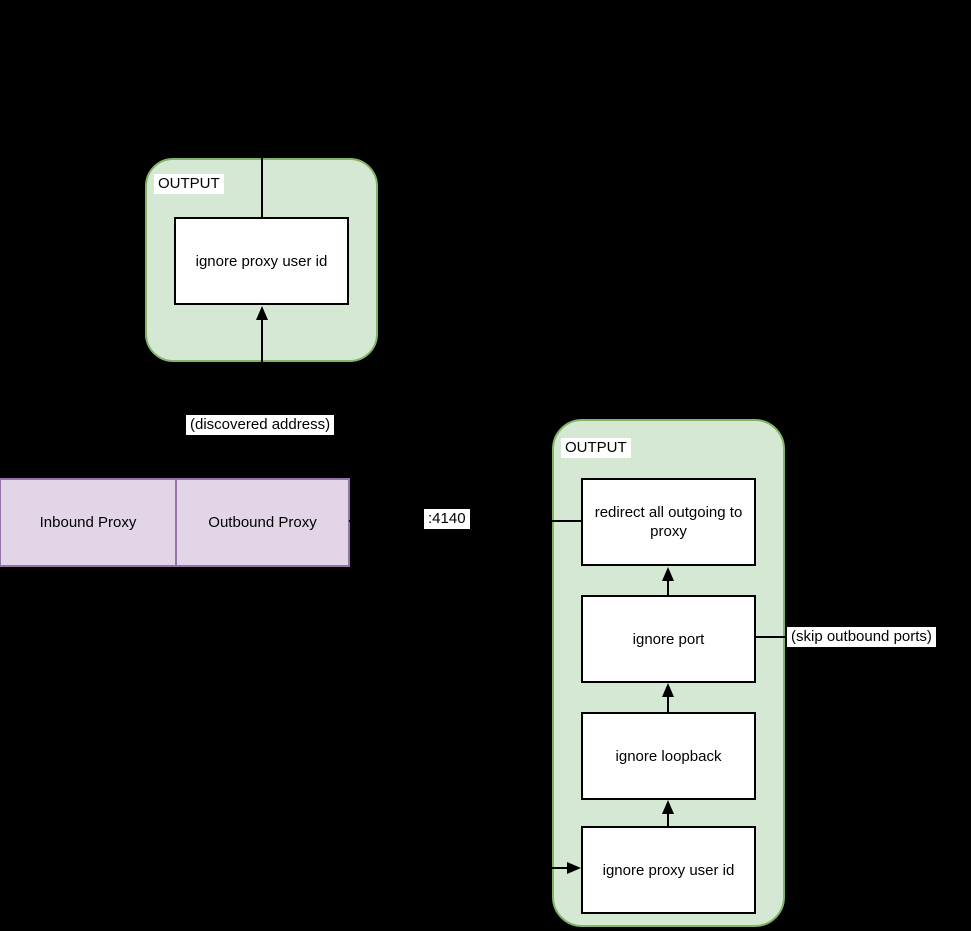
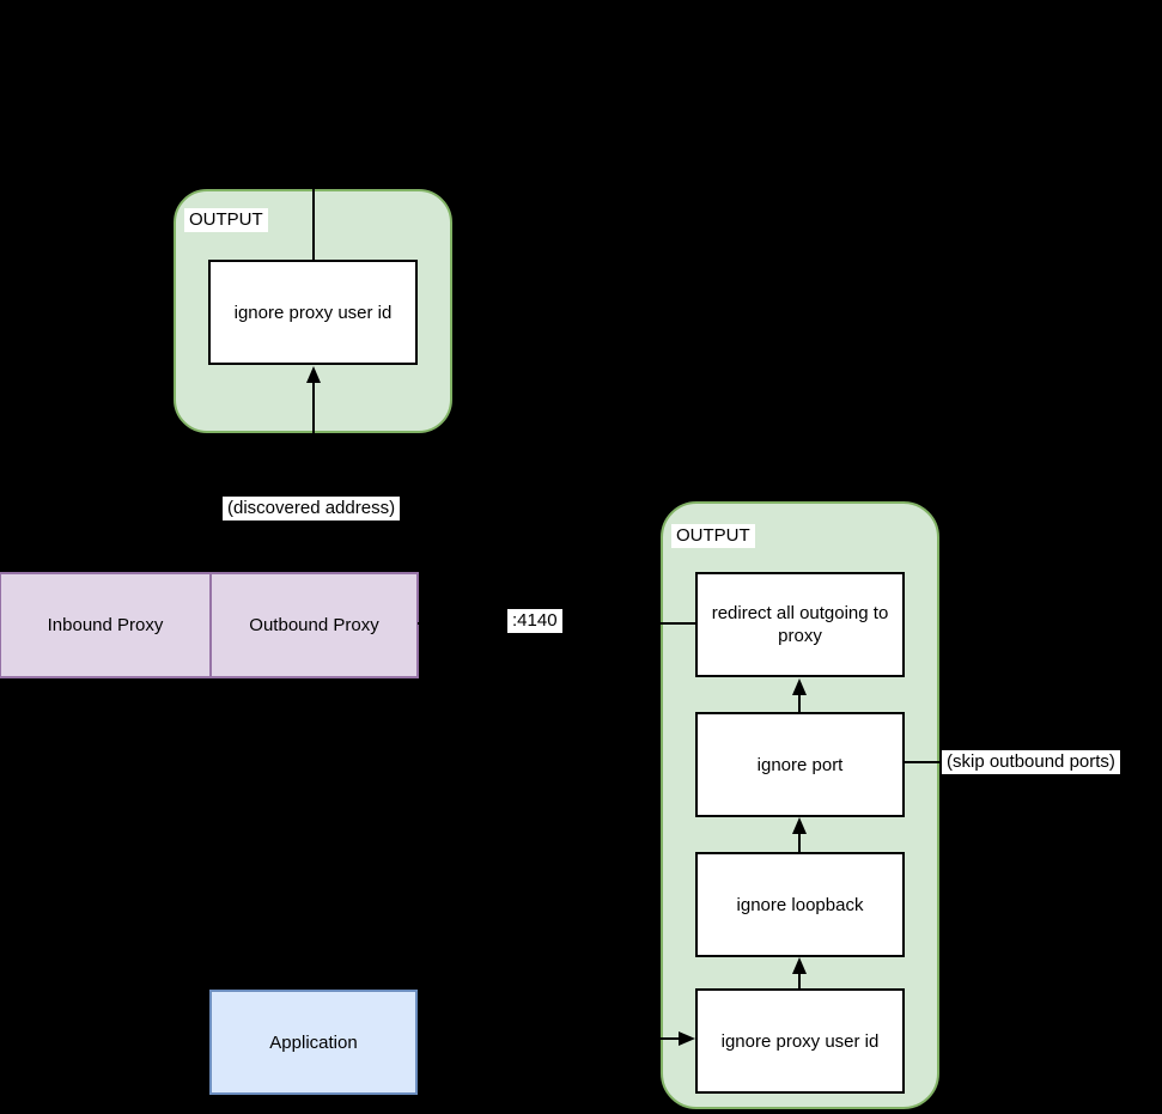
  Inbound Proxy
  Outbound Proxy
+ Application
  ignore proxy user id
  redirect all outgoing to proxy
  ignore port
  ignore loopback
  ignore proxy user id
  OUTPUT
  OUTPUT
  (discovered address)
  :4140
  (skip outbound ports)
